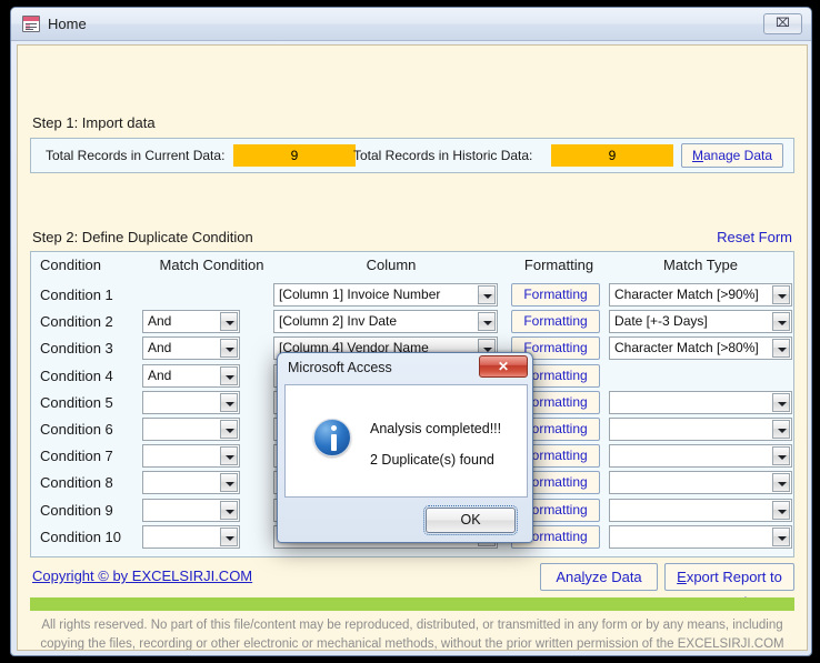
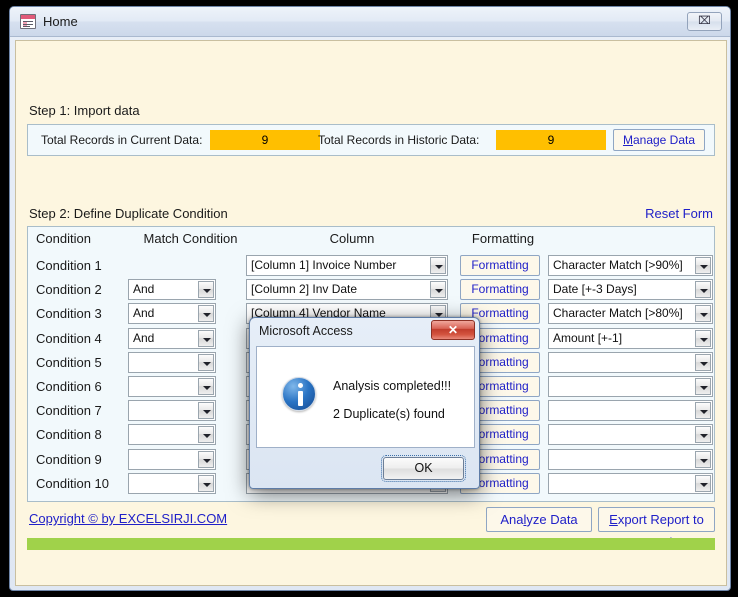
  Home
  ⌧
  Step 1: Import data
  Total Records in Current Data:
  9
  Total Records in Historic Data:
  9
  Manage Data
  Step 2: Define Duplicate Condition
  Reset Form
  Condition
  Match Condition
  Column
  Formatting
- Match Type
  Condition 1
  [Column 1] Invoice Number
  Formatting
  Character Match [>90%]
  Condition 2
  And
  [Column 2] Inv Date
  Formatting
  Date [+-3 Days]
  Condition 3
  And
  [Column 4] Vendor Name
  Formatting
  Character Match [>80%]
  Condition 4
  And
  ormatting
+ Amount [+-1]
  Condition 5
  ormatting
  Condition 6
  ormatting
  Condition 7
  ormatting
  Condition 8
  ormatting
  Condition 9
  ormatting
  Condition 10
  ormatting
  Copyright © by EXCELSIRJI.COM
  Analyze Data
  Export Report to
- All rights reserved. No part of this file/content may be reproduced, distributed, or transmitted in any form or by any means, including copying the files, recording or other electronic or mechanical methods, without the prior written permission of the EXCELSIRJI.COM
  Microsoft Access
  ✕
  Analysis completed!!!
  2 Duplicate(s) found
  OK
